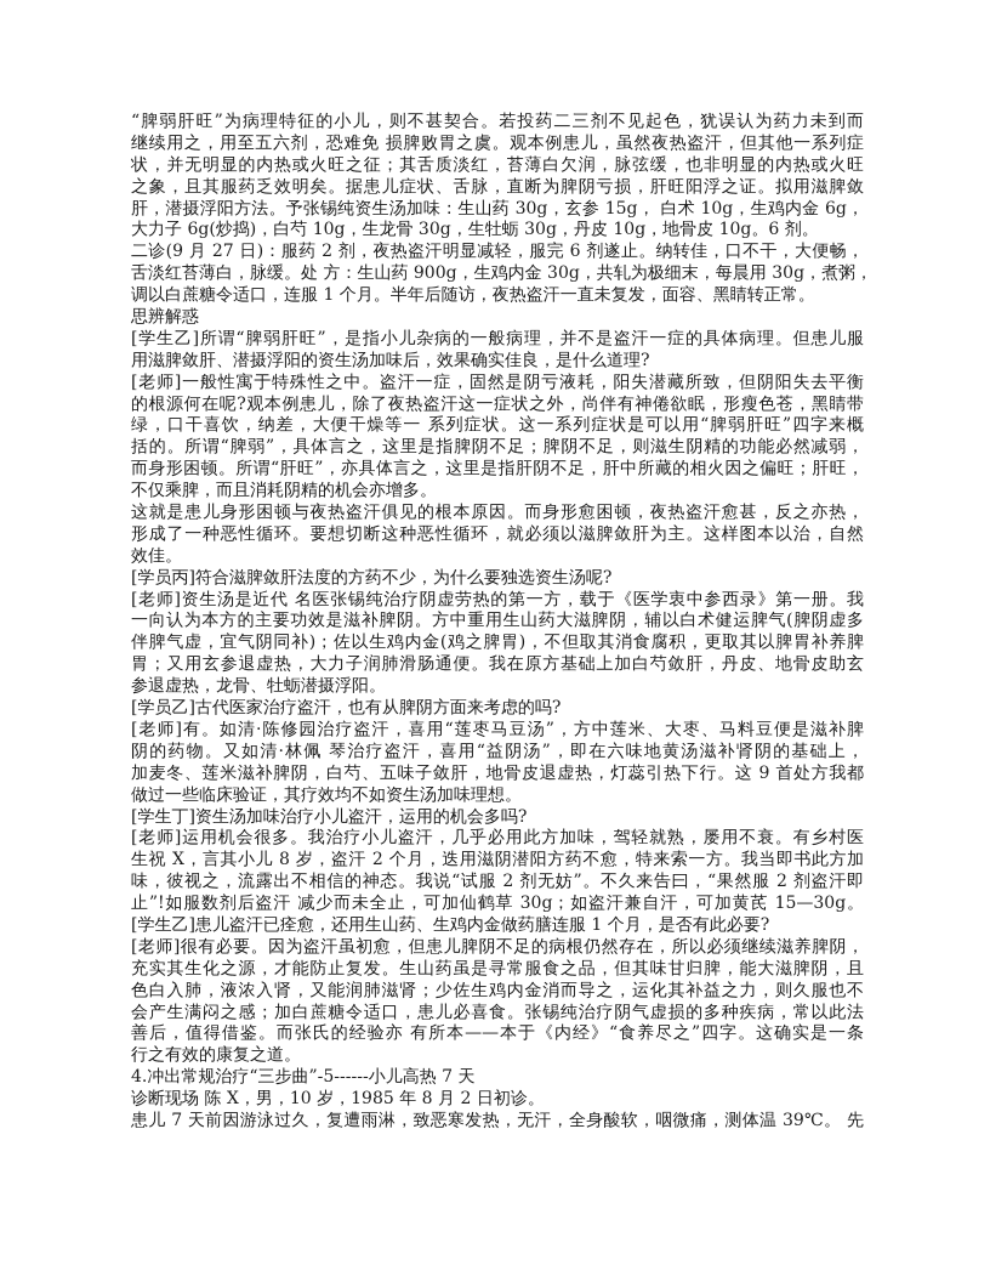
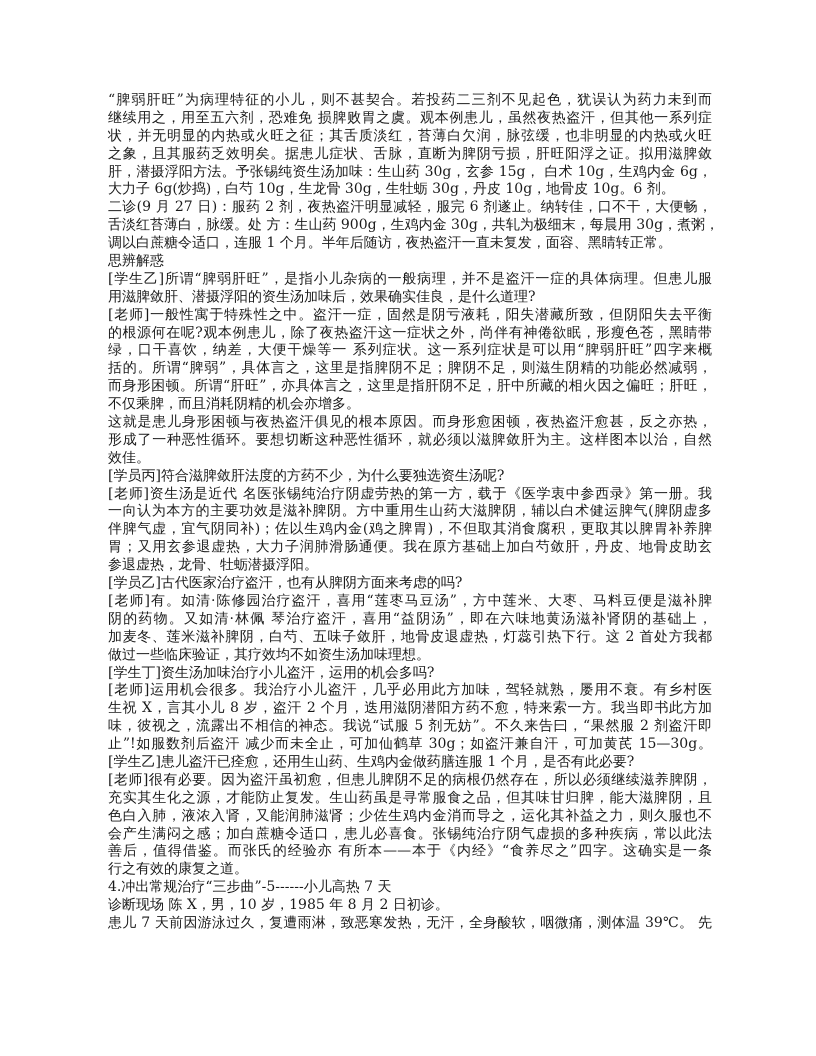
  “脾弱肝旺”为病理特征的小儿，则不甚契合。若投药二三剂不见起色，犹误认为药力未到而
  继续用之，用至五六剂，恐难免 损脾败胃之虞。观本例患儿，虽然夜热盗汗，但其他一系列症
  状，并无明显的内热或火旺之征；其舌质淡红，苔薄白欠润，脉弦缓，也非明显的内热或火旺
  之象，且其服药乏效明矣。据患儿症状、舌脉，直断为脾阴亏损，肝旺阳浮之证。拟用滋脾敛
  肝，潜摄浮阳方法。予张锡纯资生汤加味：生山药 30g，玄参 15g， 白术 10g，生鸡内金 6g，
  大力子 6g(炒捣)，白芍 10g，生龙骨 30g，生牡蛎 30g，丹皮 10g，地骨皮 10g。6 剂。
  二诊(9 月 27 日)：服药 2 剂，夜热盗汗明显减轻，服完 6 剂遂止。纳转佳，口不干，大便畅，
  舌淡红苔薄白，脉缓。处 方：生山药 900g，生鸡内金 30g，共轧为极细末，每晨用 30g，煮粥，
  调以白蔗糖令适口，连服 1 个月。半年后随访，夜热盗汗一直未复发，面容、黑睛转正常。
  思辨解惑
  [学生乙]所谓“脾弱肝旺”，是指小儿杂病的一般病理，并不是盗汗一症的具体病理。但患儿服
  用滋脾敛肝、潜摄浮阳的资生汤加味后，效果确实佳良，是什么道理?
  [老师]一般性寓于特殊性之中。盗汗一症，固然是阴亏液耗，阳失潜藏所致，但阴阳失去平衡
  的根源何在呢?观本例患儿，除了夜热盗汗这一症状之外，尚伴有神倦欲眠，形瘦色苍，黑睛带
  绿，口干喜饮，纳差，大便干燥等一 系列症状。这一系列症状是可以用“脾弱肝旺”四字来概
  括的。所谓“脾弱”，具体言之，这里是指脾阴不足；脾阴不足，则滋生阴精的功能必然减弱，
  而身形困顿。所谓“肝旺”，亦具体言之，这里是指肝阴不足，肝中所藏的相火因之偏旺；肝旺，
  不仅乘脾，而且消耗阴精的机会亦增多。
  这就是患儿身形困顿与夜热盗汗俱见的根本原因。而身形愈困顿，夜热盗汗愈甚，反之亦热，
  形成了一种恶性循环。要想切断这种恶性循环，就必须以滋脾敛肝为主。这样图本以治，自然
  效佳。
  [学员丙]符合滋脾敛肝法度的方药不少，为什么要独选资生汤呢?
  [老师]资生汤是近代 名医张锡纯治疗阴虚劳热的第一方，载于《医学衷中参西录》第一册。我
  一向认为本方的主要功效是滋补脾阴。方中重用生山药大滋脾阴，辅以白术健运脾气(脾阴虚多
  伴脾气虚，宜气阴同补)；佐以生鸡内金(鸡之脾胃)，不但取其消食腐积，更取其以脾胃补养脾
  胃；又用玄参退虚热，大力子润肺滑肠通便。我在原方基础上加白芍敛肝，丹皮、地骨皮助玄
  参退虚热，龙骨、牡蛎潜摄浮阳。
  [学员乙]古代医家治疗盗汗，也有从脾阴方面来考虑的吗?
  [老师]有。如清·陈修园治疗盗汗，喜用“莲枣马豆汤”，方中莲米、大枣、马料豆便是滋补脾
  阴的药物。又如清·林佩 琴治疗盗汗，喜用“益阴汤”，即在六味地黄汤滋补肾阴的基础上，
- 加麦冬、莲米滋补脾阴，白芍、五味子敛肝，地骨皮退虚热，灯蕊引热下行。这 9 首处方我都
+ 加麦冬、莲米滋补脾阴，白芍、五味子敛肝，地骨皮退虚热，灯蕊引热下行。这 2 首处方我都
  做过一些临床验证，其疗效均不如资生汤加味理想。
  [学生丁]资生汤加味治疗小儿盗汗，运用的机会多吗?
  [老师]运用机会很多。我治疗小儿盗汗，几乎必用此方加味，驾轻就熟，屡用不衰。有乡村医
  生祝 X，言其小儿 8 岁，盗汗 2 个月，迭用滋阴潜阳方药不愈，特来索一方。我当即书此方加
- 味，彼视之，流露出不相信的神态。我说“试服 2 剂无妨”。不久来告曰，“果然服 2 剂盗汗即
+ 味，彼视之，流露出不相信的神态。我说“试服 5 剂无妨”。不久来告曰，“果然服 2 剂盗汗即
  止”!如服数剂后盗汗 减少而未全止，可加仙鹤草 30g；如盗汗兼自汗，可加黄芪 15—30g。
  [学生乙]患儿盗汗已痊愈，还用生山药、生鸡内金做药膳连服 1 个月，是否有此必要?
  [老师]很有必要。因为盗汗虽初愈，但患儿脾阴不足的病根仍然存在，所以必须继续滋养脾阴，
  充实其生化之源，才能防止复发。生山药虽是寻常服食之品，但其味甘归脾，能大滋脾阴，且
  色白入肺，液浓入肾，又能润肺滋肾；少佐生鸡内金消而导之，运化其补益之力，则久服也不
  会产生满闷之感；加白蔗糖令适口，患儿必喜食。张锡纯治疗阴气虚损的多种疾病，常以此法
  善后，值得借鉴。而张氏的经验亦 有所本——本于《内经》“食养尽之”四字。这确实是一条
  行之有效的康复之道。
  4.冲出常规治疗“三步曲”-5------小儿高热 7 天
  诊断现场 陈 X，男，10 岁，1985 年 8 月 2 日初诊。
  患儿 7 天前因游泳过久，复遭雨淋，致恶寒发热，无汗，全身酸软，咽微痛，测体温 39℃。 先
